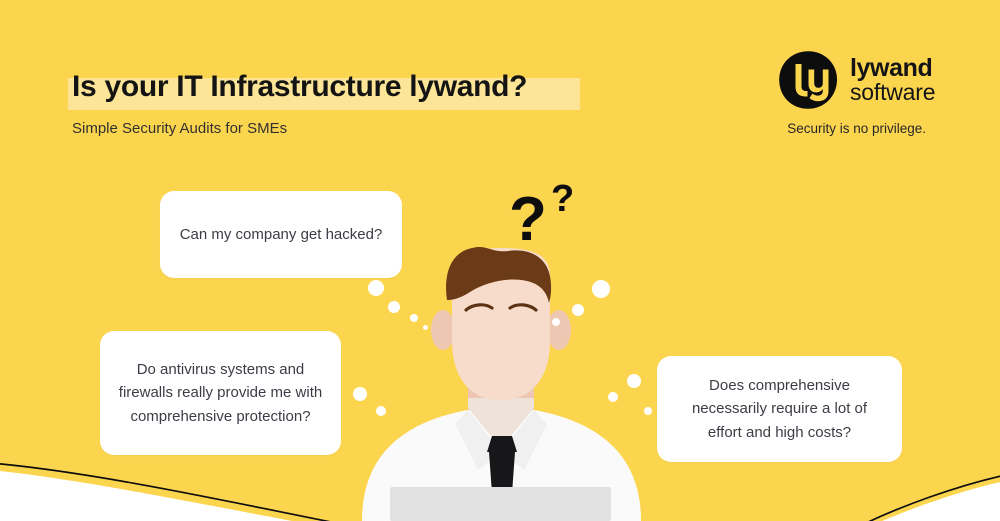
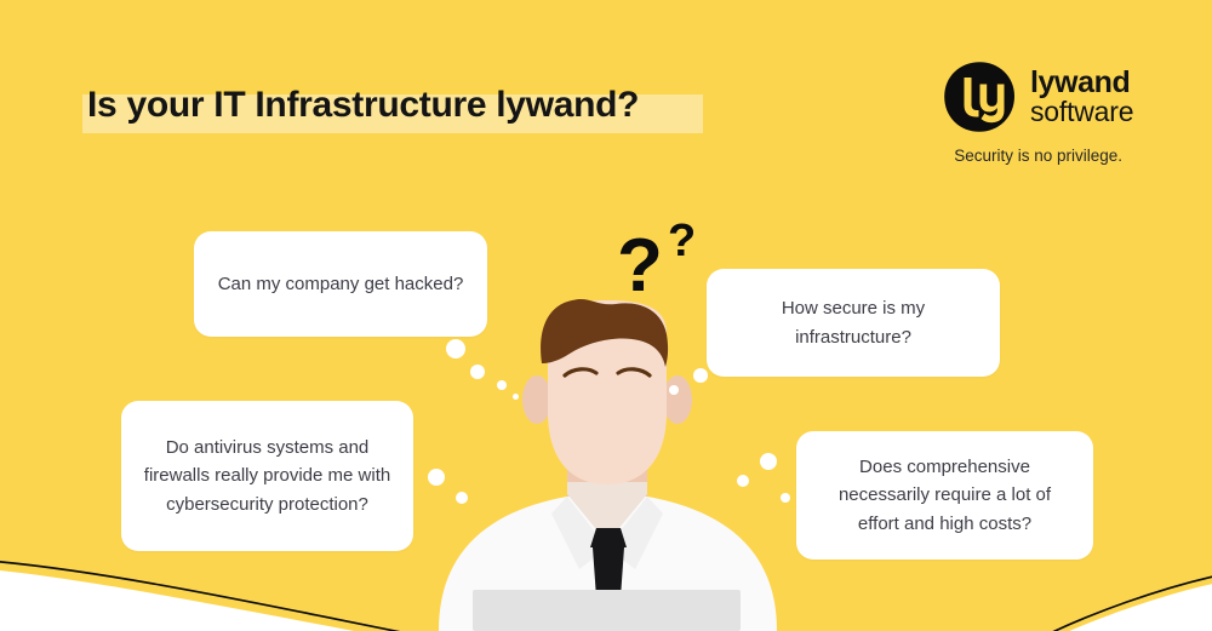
  Is your IT Infrastructure lywand?
- Simple Security Audits for SMEs
  lywand
  software
  Security is no privilege.
  ?
  ?
  Can my company get hacked?
+ How secure is my infrastructure?
- Do antivirus systems and firewalls really provide me with comprehensive protection?
+ Do antivirus systems and firewalls really provide me with cybersecurity protection?
  Does comprehensive necessarily require a lot of effort and high costs?
